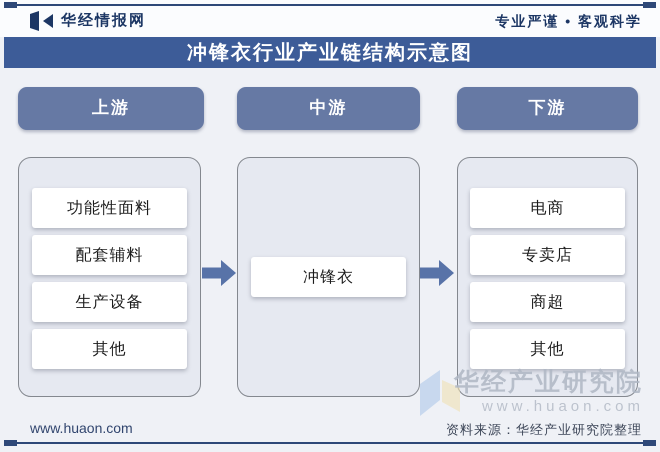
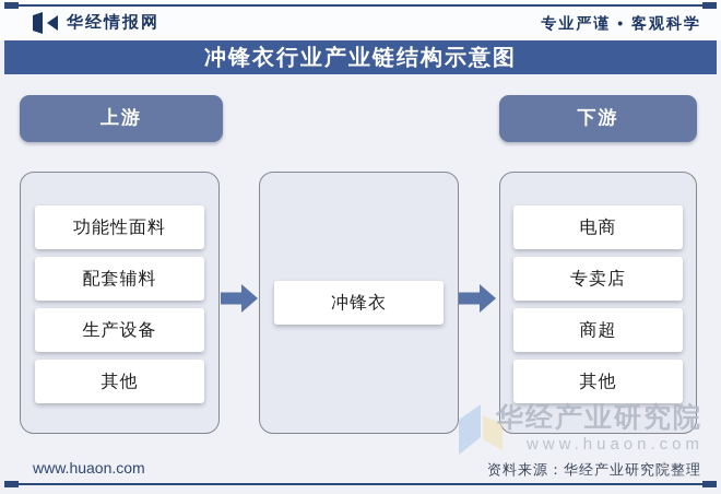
  华经情报网
  专业严谨 • 客观科学
  冲锋衣行业产业链结构示意图
  上游
- 中游
  下游
  功能性面料
  配套辅料
  生产设备
  其他
  冲锋衣
  电商
  专卖店
  商超
  其他
  华经产业研究院
  www.huaon.com
  www.huaon.com
  资料来源：华经产业研究院整理
